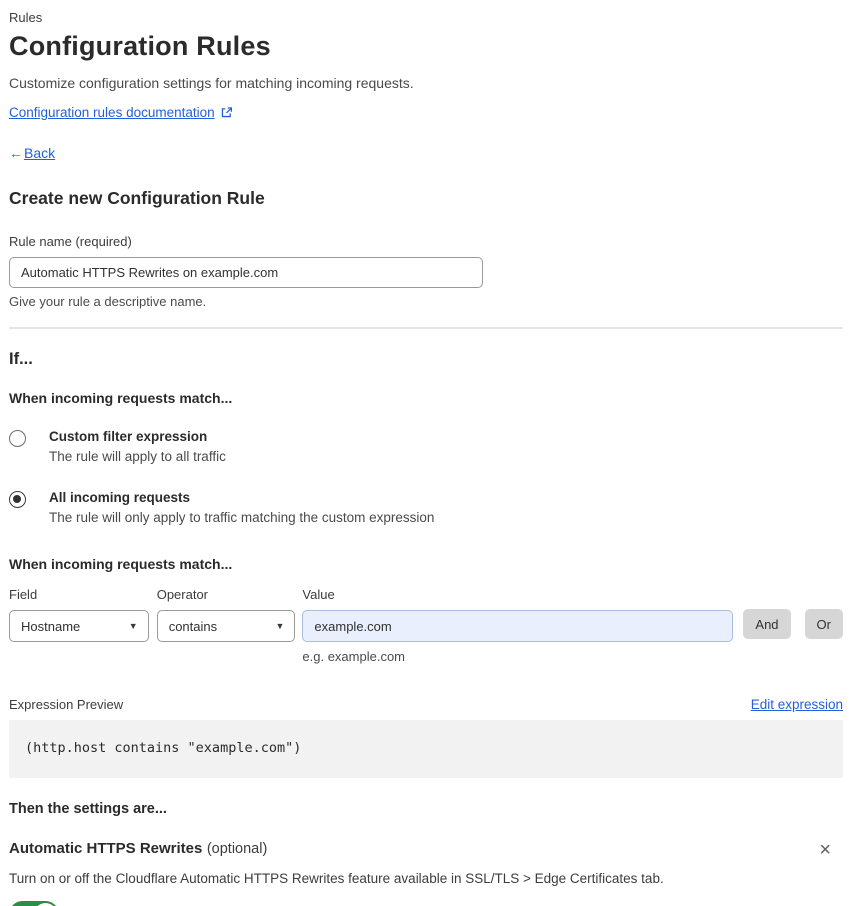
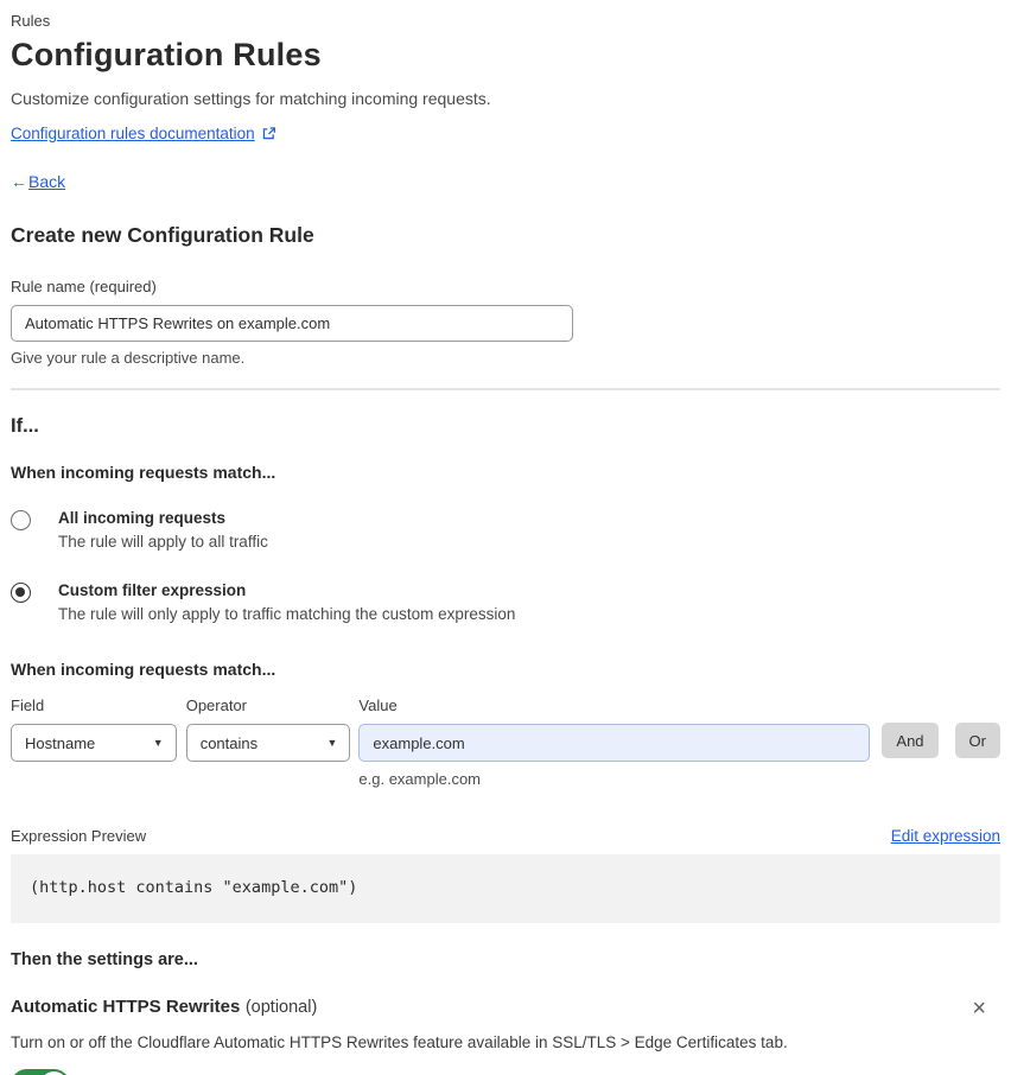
  Rules
  Configuration Rules
  Customize configuration settings for matching incoming requests.
  Configuration rules documentation
  ←Back
  Create new Configuration Rule
  Rule name (required)
  Automatic HTTPS Rewrites on example.com
  Give your rule a descriptive name.
  If...
  When incoming requests match...
- Custom filter expression
+ All incoming requests
  The rule will apply to all traffic
- All incoming requests
+ Custom filter expression
  The rule will only apply to traffic matching the custom expression
  When incoming requests match...
  Field
  Hostname
  ▼
  Operator
  contains
  ▼
  Value
  example.com
  e.g. example.com
  And
  Or
  Expression Preview
  Edit expression
  (http.host contains "example.com")
  Then the settings are...
  Automatic HTTPS Rewrites (optional)
  ×
  Turn on or off the Cloudflare Automatic HTTPS Rewrites feature available in SSL/TLS > Edge Certificates tab.
